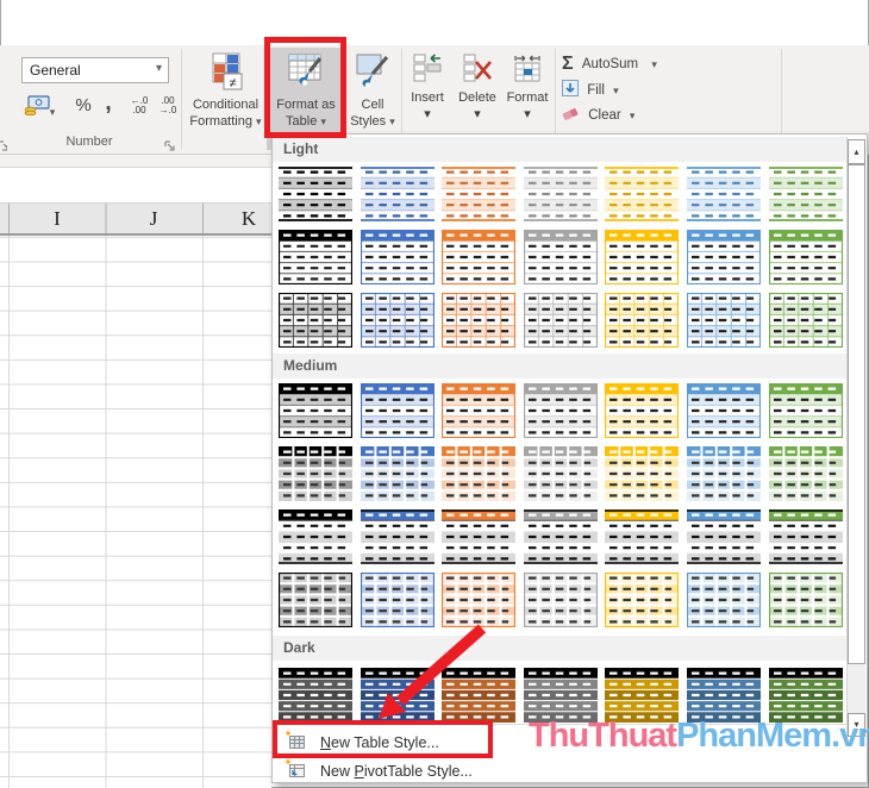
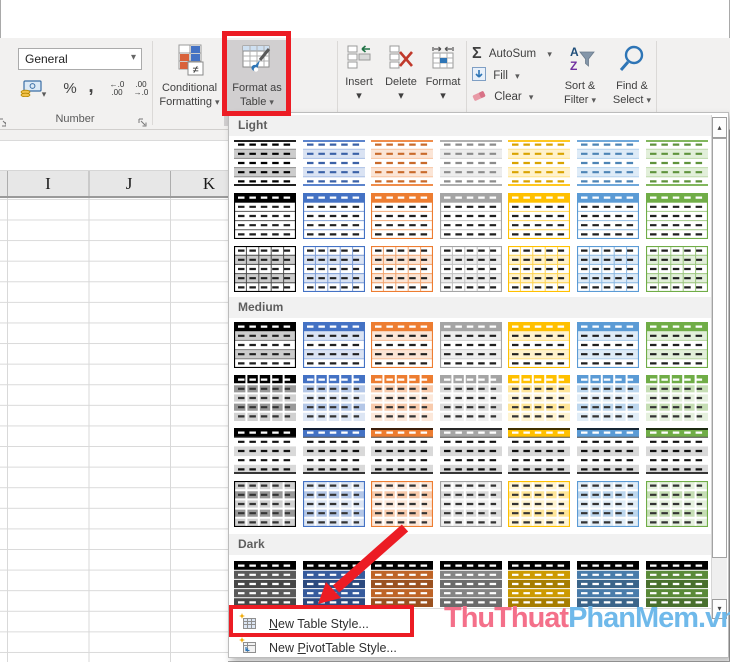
  General
  ▾
  ▾
  %
  ,
  ←.0
  .00
  .00
  →.0
  Number
  ≠
  Conditional
  Formatting ▾
  Format as
  Table ▾
- Cell
- Styles ▾
  Insert
  ▾
  Delete
  ▾
  Format
  ▾
  Σ AutoSum ▾
  Fill ▾
  Clear ▾
+ A
+ Z
+ Sort &
+ Filter ▾
+ Find &
+ Select ▾
  I
  J
  K
  Light
  Medium
  Dark
  ▴
  ▾
  New Table Style...
  New PivotTable Style...
  ThuThuatPhanMem.vn
